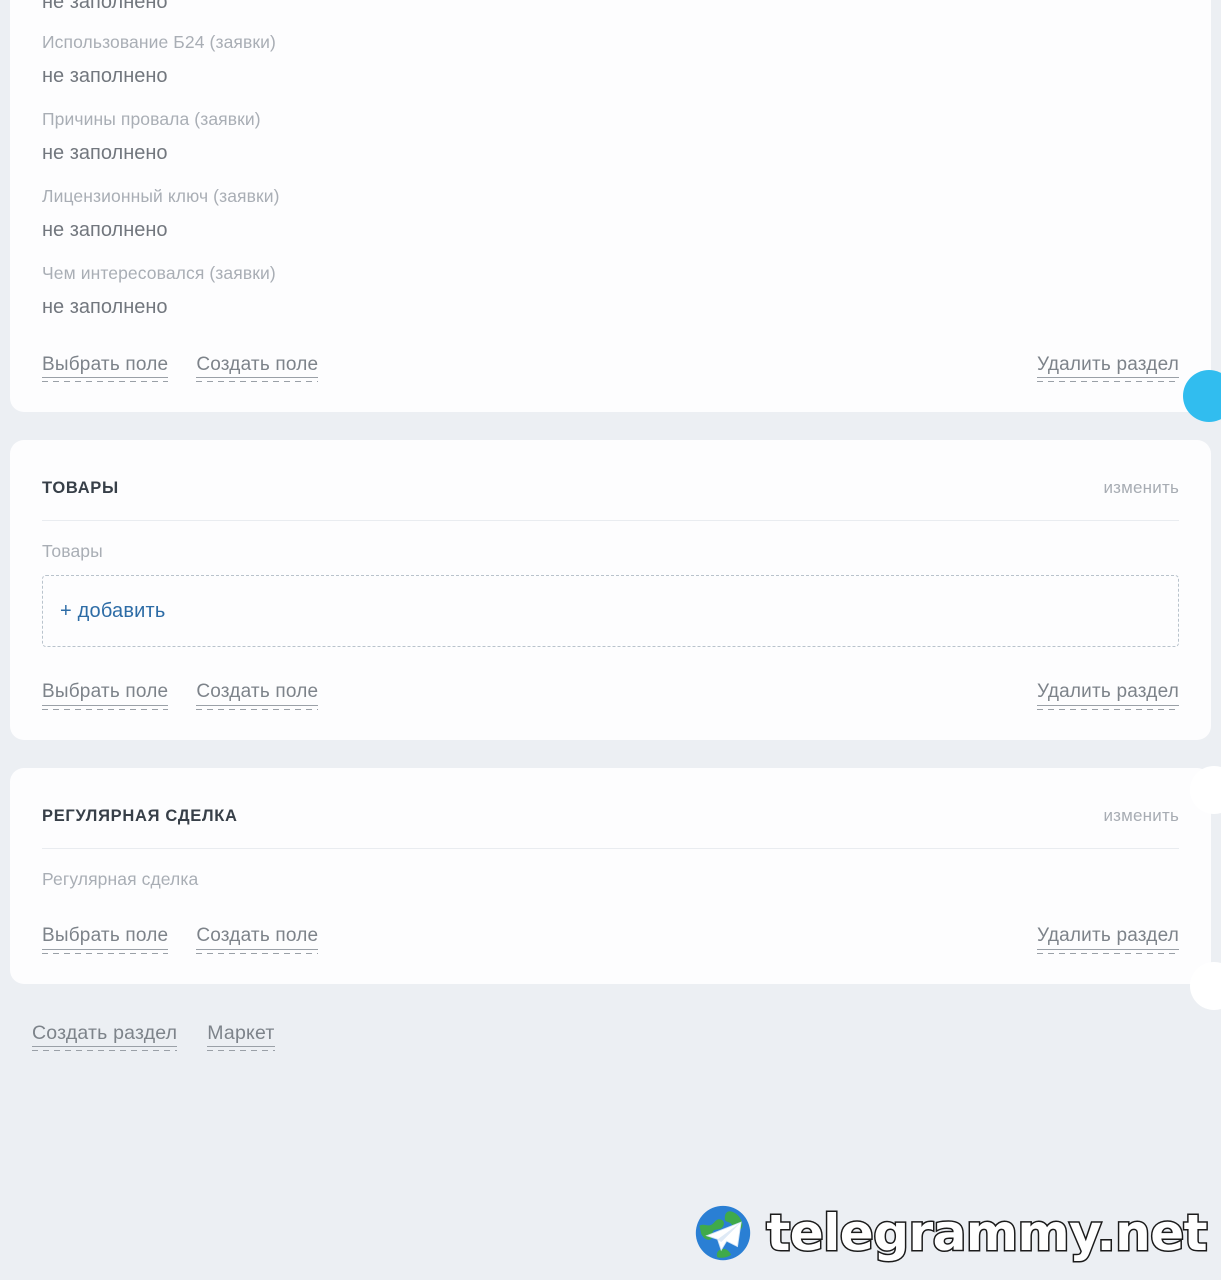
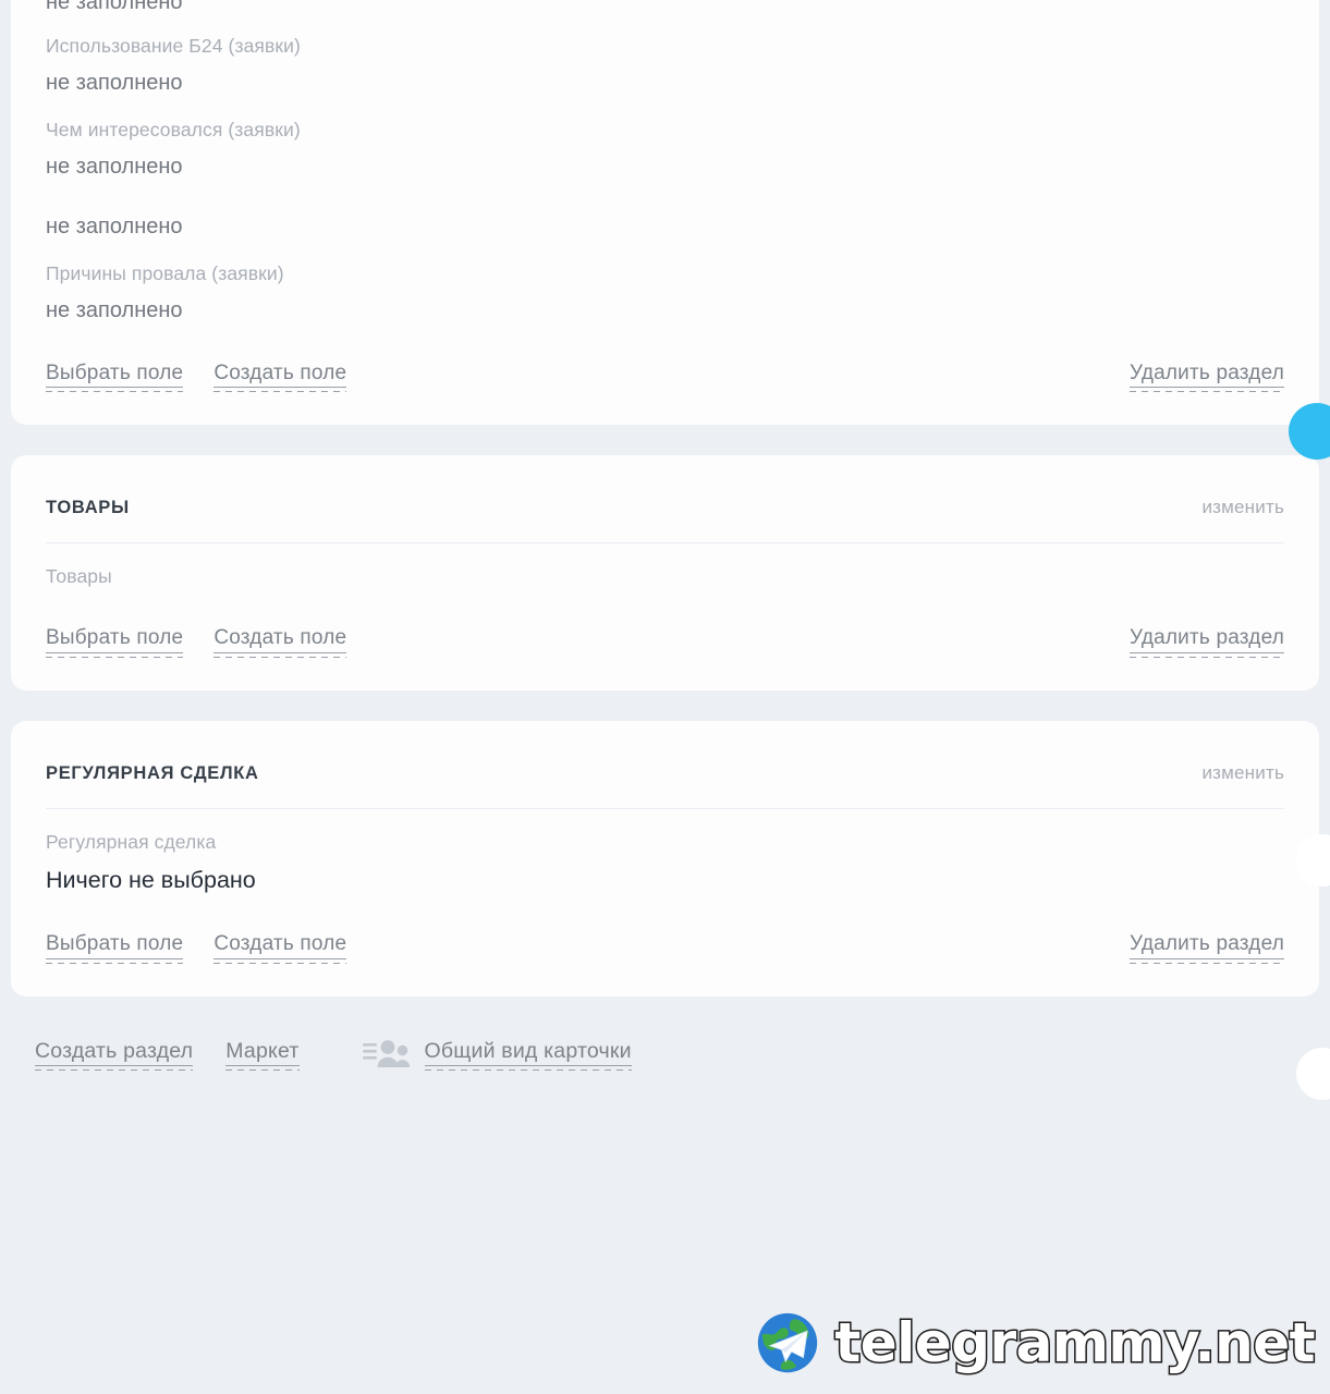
  не заполнено
  Использование Б24 (заявки)
  не заполнено
- Причины провала (заявки)
+ Чем интересовался (заявки)
  не заполнено
- Лицензионный ключ (заявки)
  не заполнено
- Чем интересовался (заявки)
+ Причины провала (заявки)
  не заполнено
  Выбрать поле
  Создать поле
  Удалить раздел
  ТОВАРЫ
  изменить
  Товары
- + добавить
  Выбрать поле
  Создать поле
  Удалить раздел
  РЕГУЛЯРНАЯ СДЕЛКА
  изменить
  Регулярная сделка
+ Ничего не выбрано
  Выбрать поле
  Создать поле
  Удалить раздел
  Создать раздел
  Маркет
+ Общий вид карточки
  telegrammy.net
